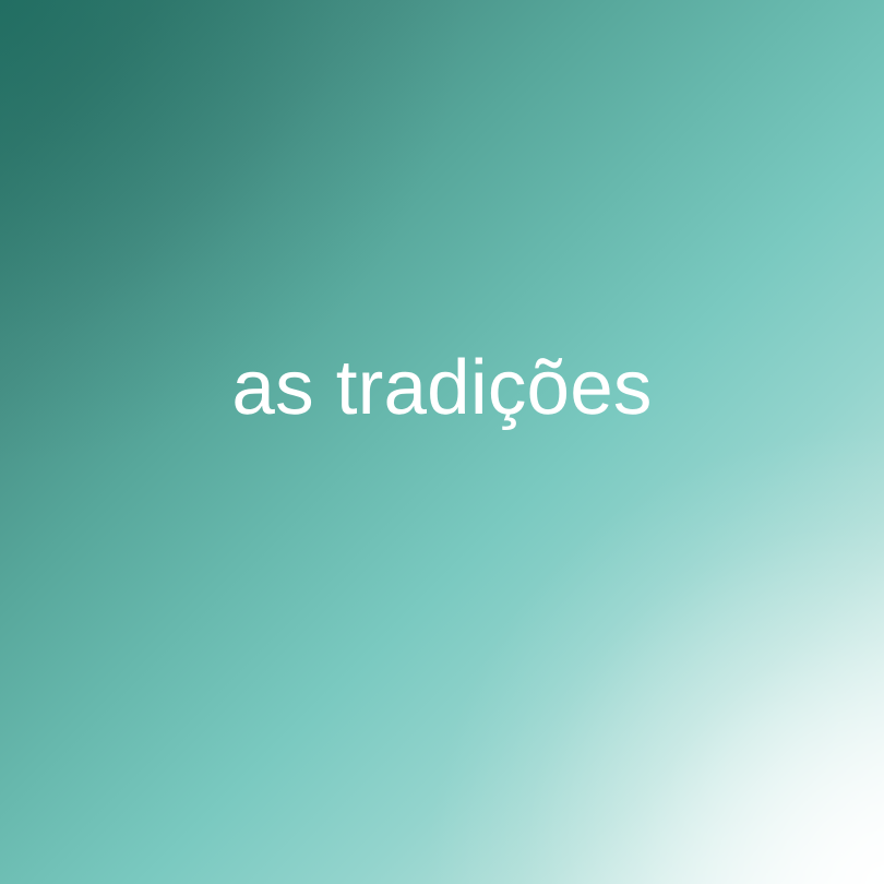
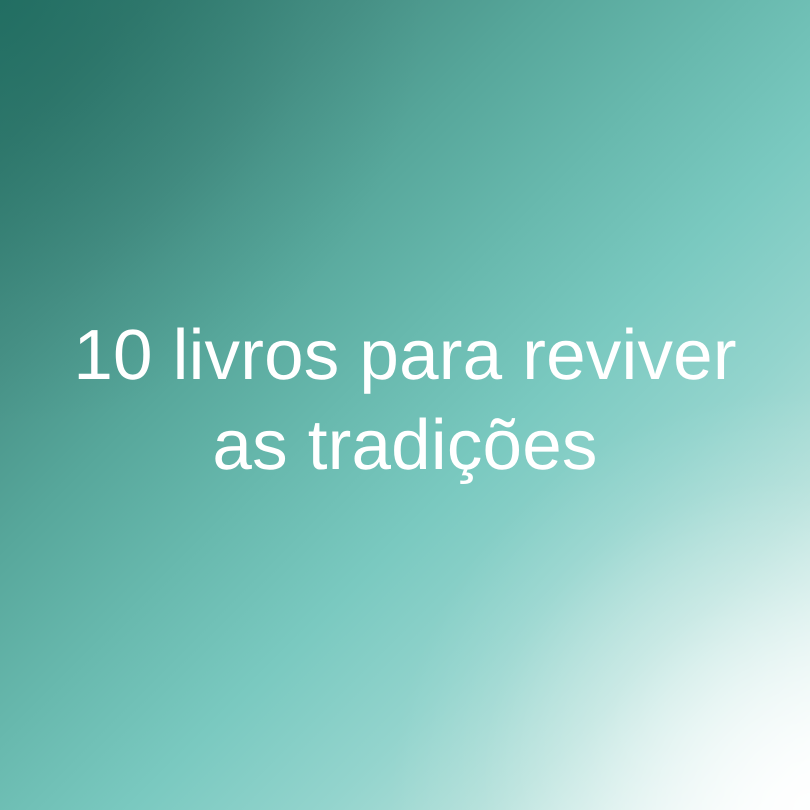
+ 10 livros para reviver
  as tradições
